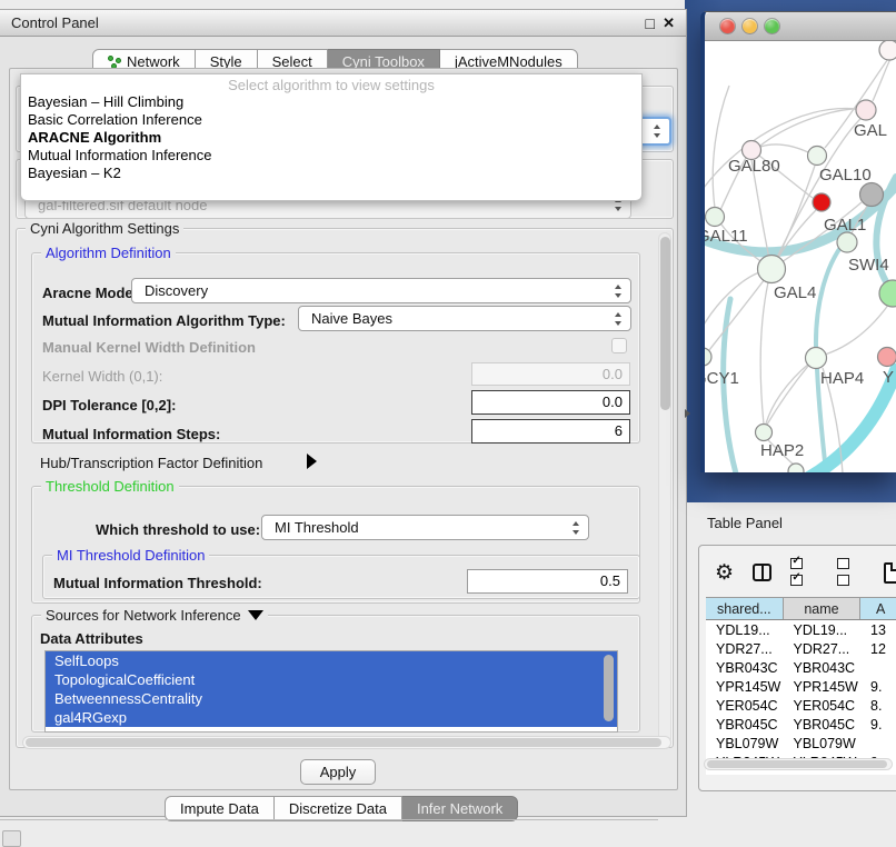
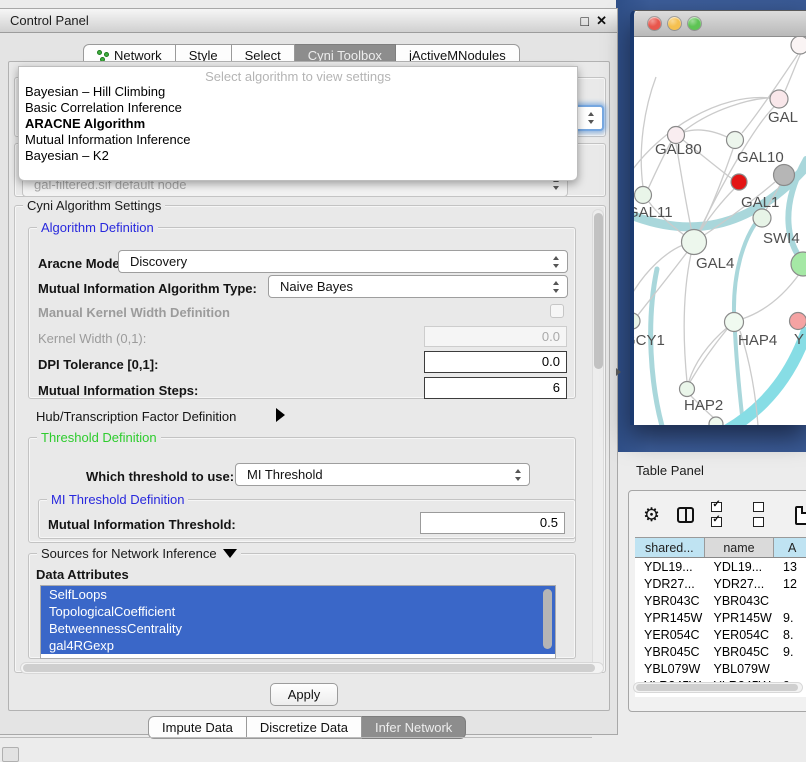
  Control Panel
  □
  ✕
  Network
  Style
  Select
  Cyni Toolbox
  jActiveMNodules
  gal-filtered.sif default node
  Select algorithm to view settings
  Bayesian – Hill Climbing
  Basic Correlation Inference
  ARACNE Algorithm
  Mutual Information Inference
  Bayesian – K2
  Cyni Algorithm Settings
  Algorithm Definition
  Aracne Mode
  Discovery
  Mutual Information Algorithm Type:
  Naive Bayes
  Manual Kernel Width Definition
  Kernel Width (0,1):
  0.0
- DPI Tolerance [0,2]:
+ DPI Tolerance [0,1]:
  0.0
  Mutual Information Steps:
  6
  Hub/Transcription Factor Definition
  Threshold Definition
  Which threshold to use:
  MI Threshold
  MI Threshold Definition
  Mutual Information Threshold:
  0.5
  Sources for Network Inference
  Data Attributes
  SelfLoops
  TopologicalCoefficient
  BetweennessCentrality
  gal4RGexp
  Apply
  Impute Data
  Discretize Data
  Infer Network
  GAL
  GAL80
  GAL10
  GAL1
  AL11
  SWI4
  GAL4
  CY1
  HAP4
  Y
  HAP2
  Table Panel
  ⚙
  shared...
  name
  A
  YDL19...
  YDL19...
  13
  YDR27...
  YDR27...
  12
  YBR043C
  YBR043C
  YPR145W
  YPR145W
  9.
  YER054C
  YER054C
  8.
  YBR045C
  YBR045C
  9.
  YBL079W
  YBL079W
